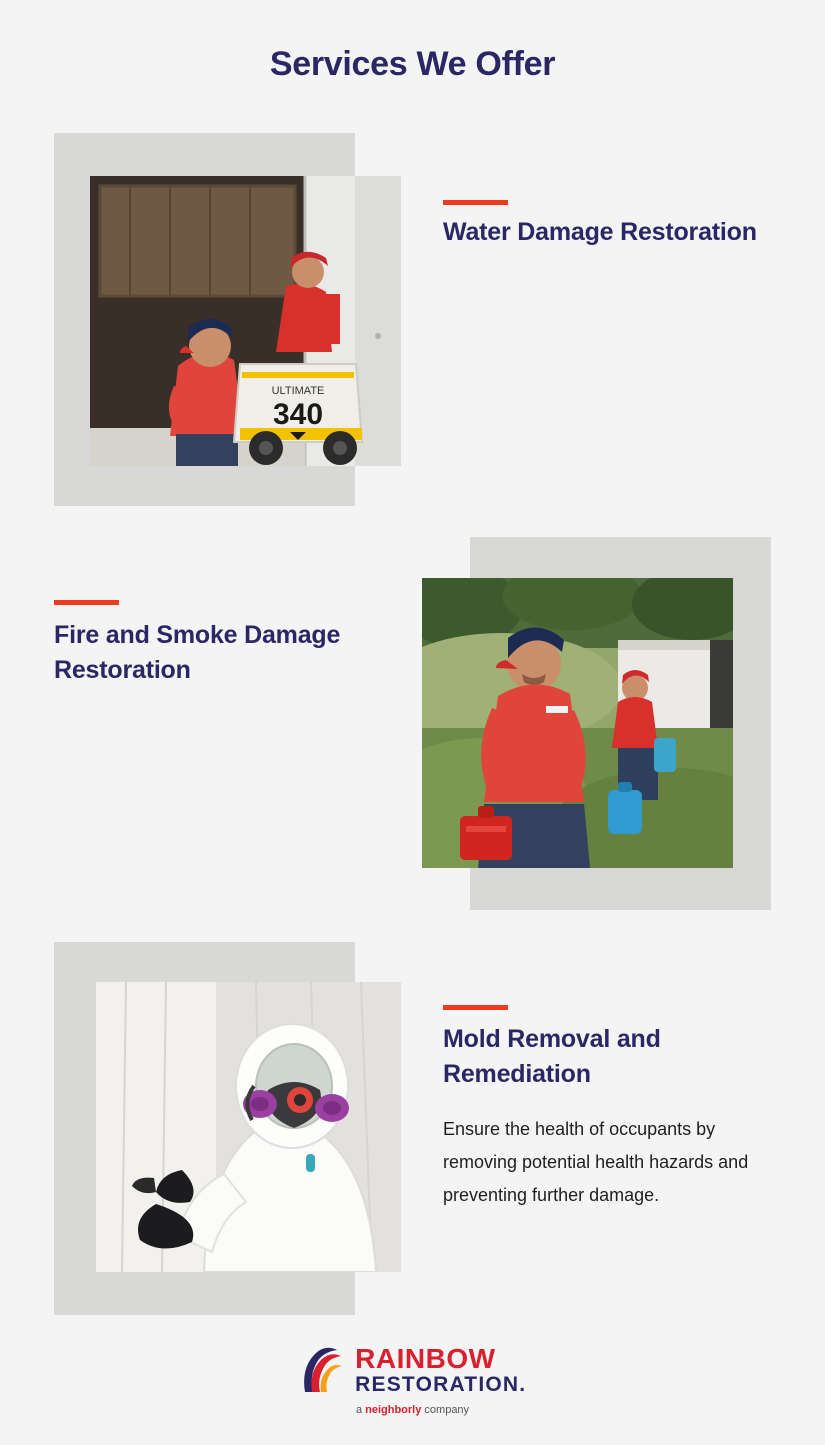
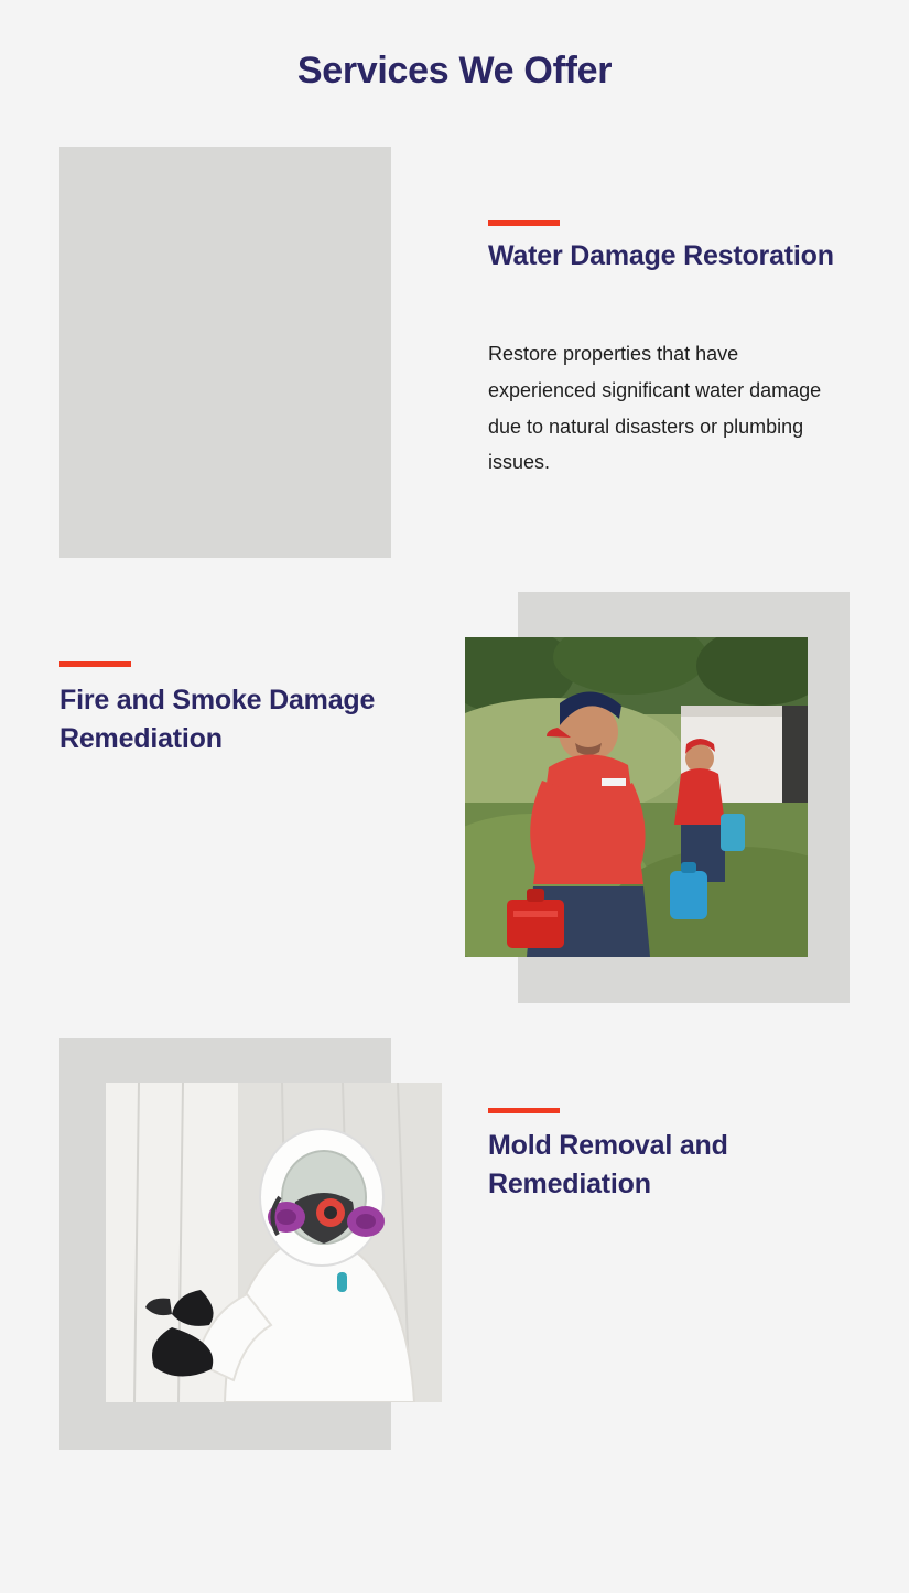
  Services We Offer
- ULTIMATE
- 340
  Water Damage Restoration
+ Restore properties that have experienced significant water damage due to natural disasters or plumbing issues.
- Fire and Smoke Damage Restoration
+ Fire and Smoke Damage Remediation
  Mold Removal and Remediation
- Ensure the health of occupants by removing potential health hazards and preventing further damage.
- RAINBOW
- RESTORATION.
- a neighborly company
